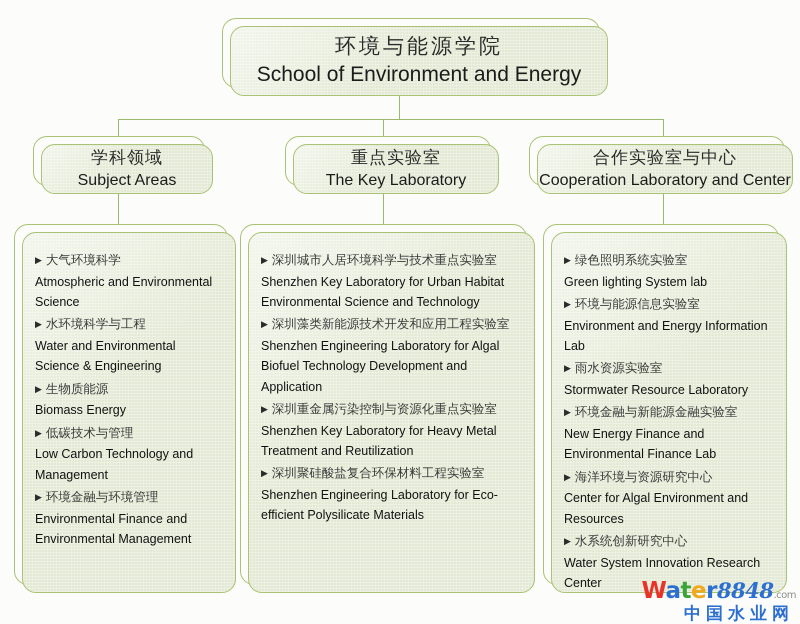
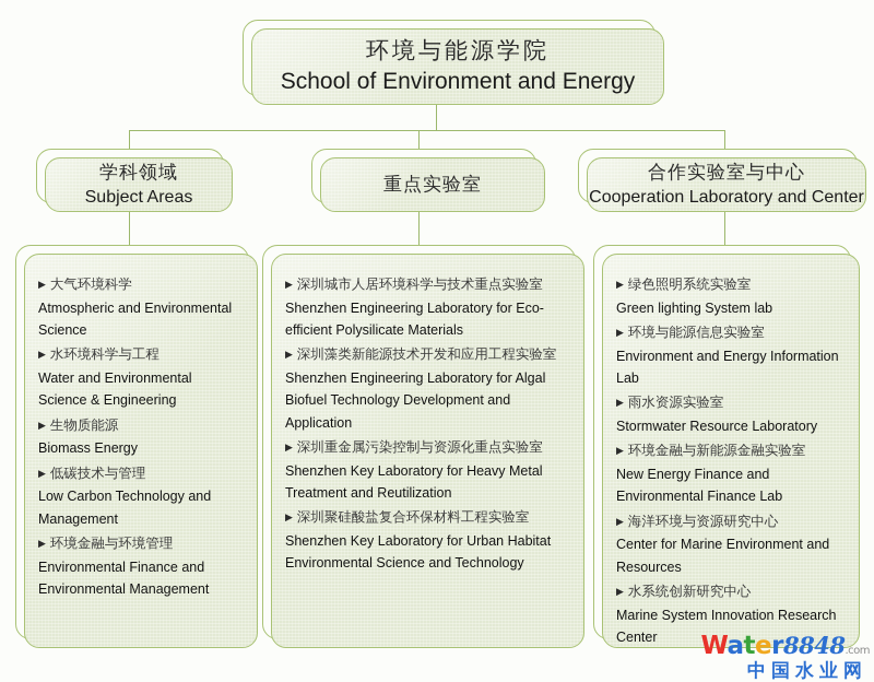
  环境与能源学院
  School of Environment and Energy
  学科领域
  Subject Areas
  重点实验室
- The Key Laboratory
  合作实验室与中心
  Cooperation Laboratory and Center
  ▶
  大气环境科学
  Atmospheric and Environmental Science
  ▶
  水环境科学与工程
  Water and Environmental Science & Engineering
  ▶
  生物质能源
  Biomass Energy
  ▶
  低碳技术与管理
  Low Carbon Technology and Management
  ▶
  环境金融与环境管理
  Environmental Finance and Environmental Management
  ▶
  深圳城市人居环境科学与技术重点实验室
- Shenzhen Key Laboratory for Urban Habitat Environmental Science and Technology
+ Shenzhen Engineering Laboratory for Eco-efficient Polysilicate Materials
  ▶
  深圳藻类新能源技术开发和应用工程实验室
  Shenzhen Engineering Laboratory for Algal Biofuel Technology Development and Application
  ▶
  深圳重金属污染控制与资源化重点实验室
  Shenzhen Key Laboratory for Heavy Metal Treatment and Reutilization
  ▶
  深圳聚硅酸盐复合环保材料工程实验室
- Shenzhen Engineering Laboratory for Eco-efficient Polysilicate Materials
+ Shenzhen Key Laboratory for Urban Habitat Environmental Science and Technology
  ▶
  绿色照明系统实验室
  Green lighting System lab
  ▶
  环境与能源信息实验室
  Environment and Energy Information Lab
  ▶
  雨水资源实验室
  Stormwater Resource Laboratory
  ▶
  环境金融与新能源金融实验室
  New Energy Finance and Environmental Finance Lab
  ▶
  海洋环境与资源研究中心
- Center for Algal Environment and Resources
+ Center for Marine Environment and Resources
  ▶
  水系统创新研究中心
- Water System Innovation Research Center
+ Marine System Innovation Research Center
  Water8848.com
  中国水业网
